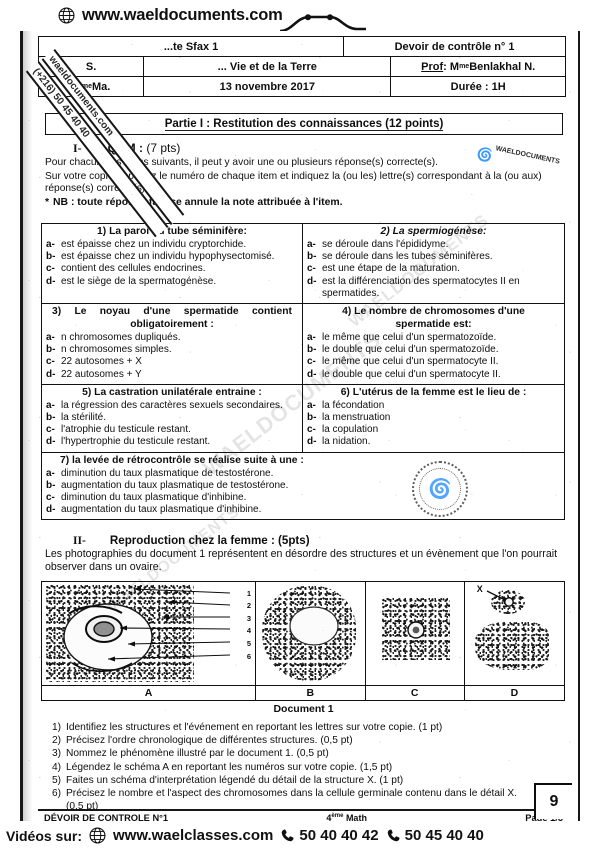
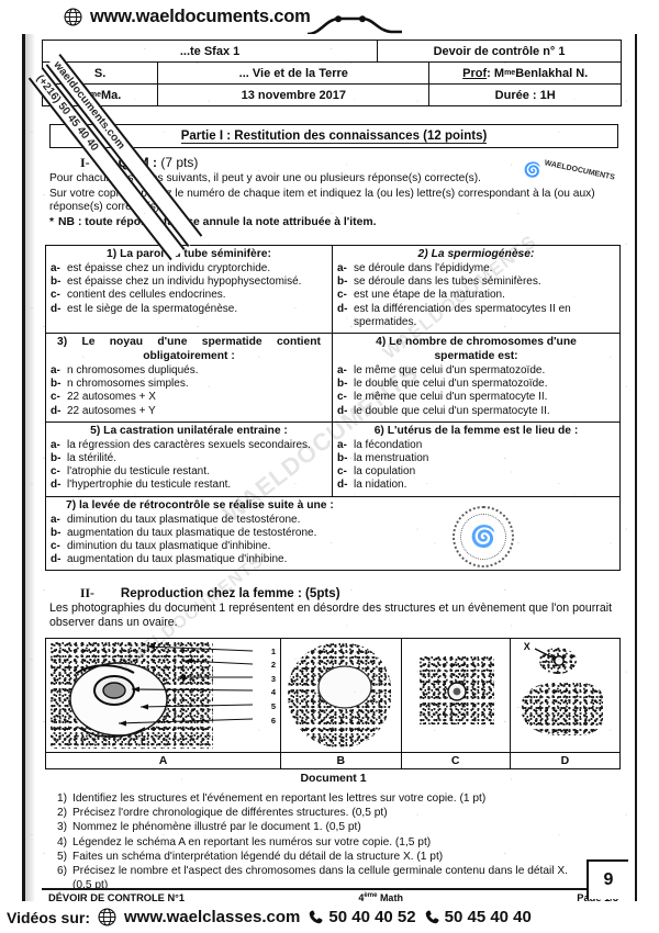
  www.waeldocuments.com
  9
  Vidéos sur:
  www.waelclasses.com
- 50 40 40 42
+ 50 40 40 52
  50 45 40 40
